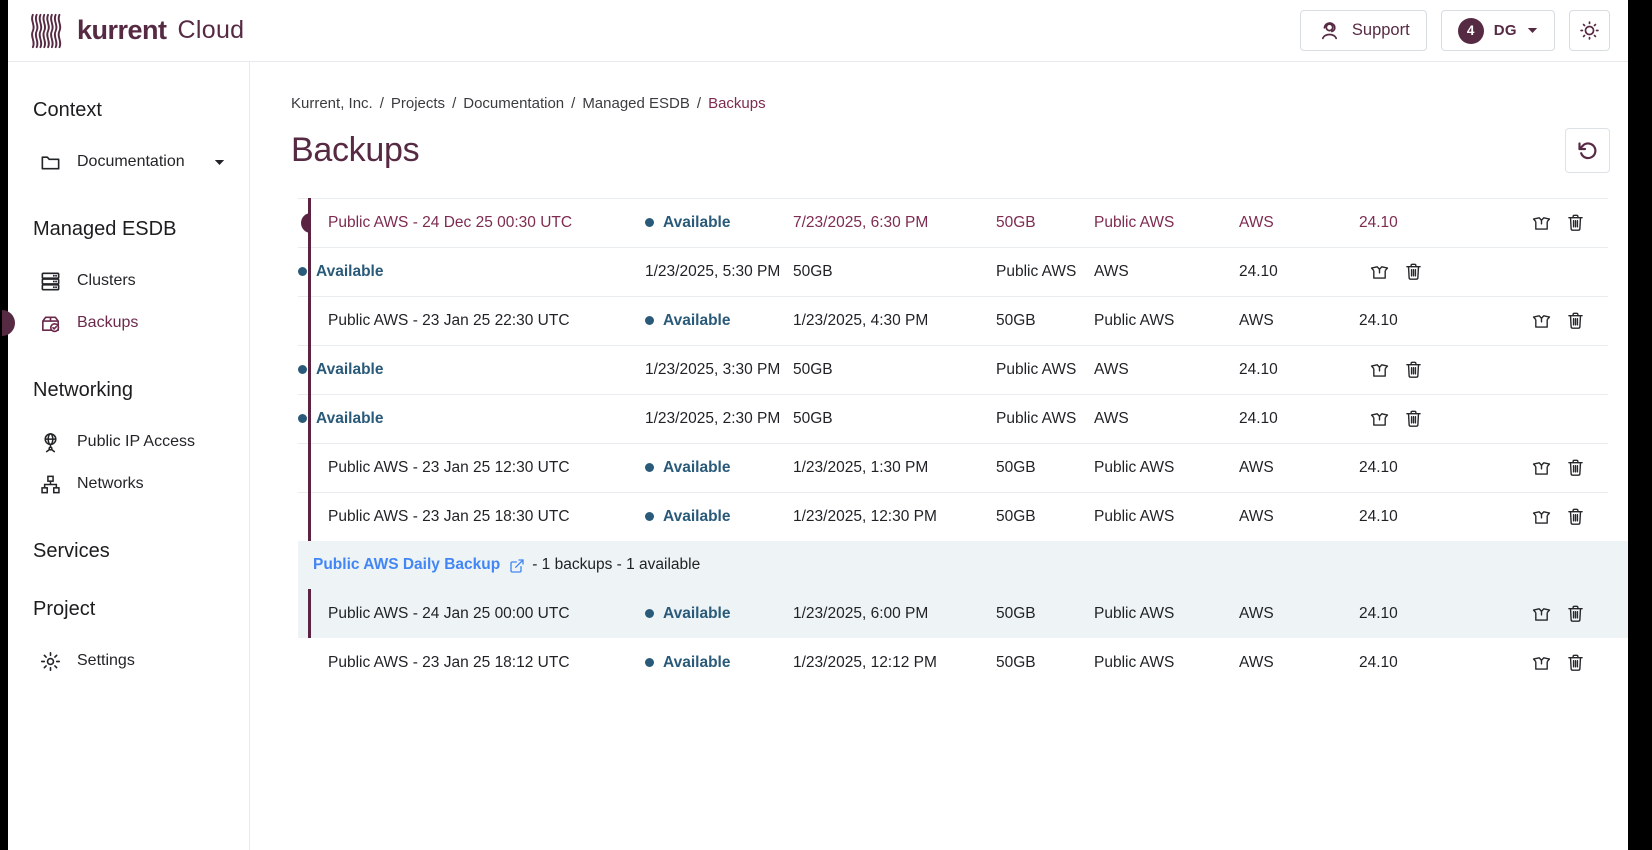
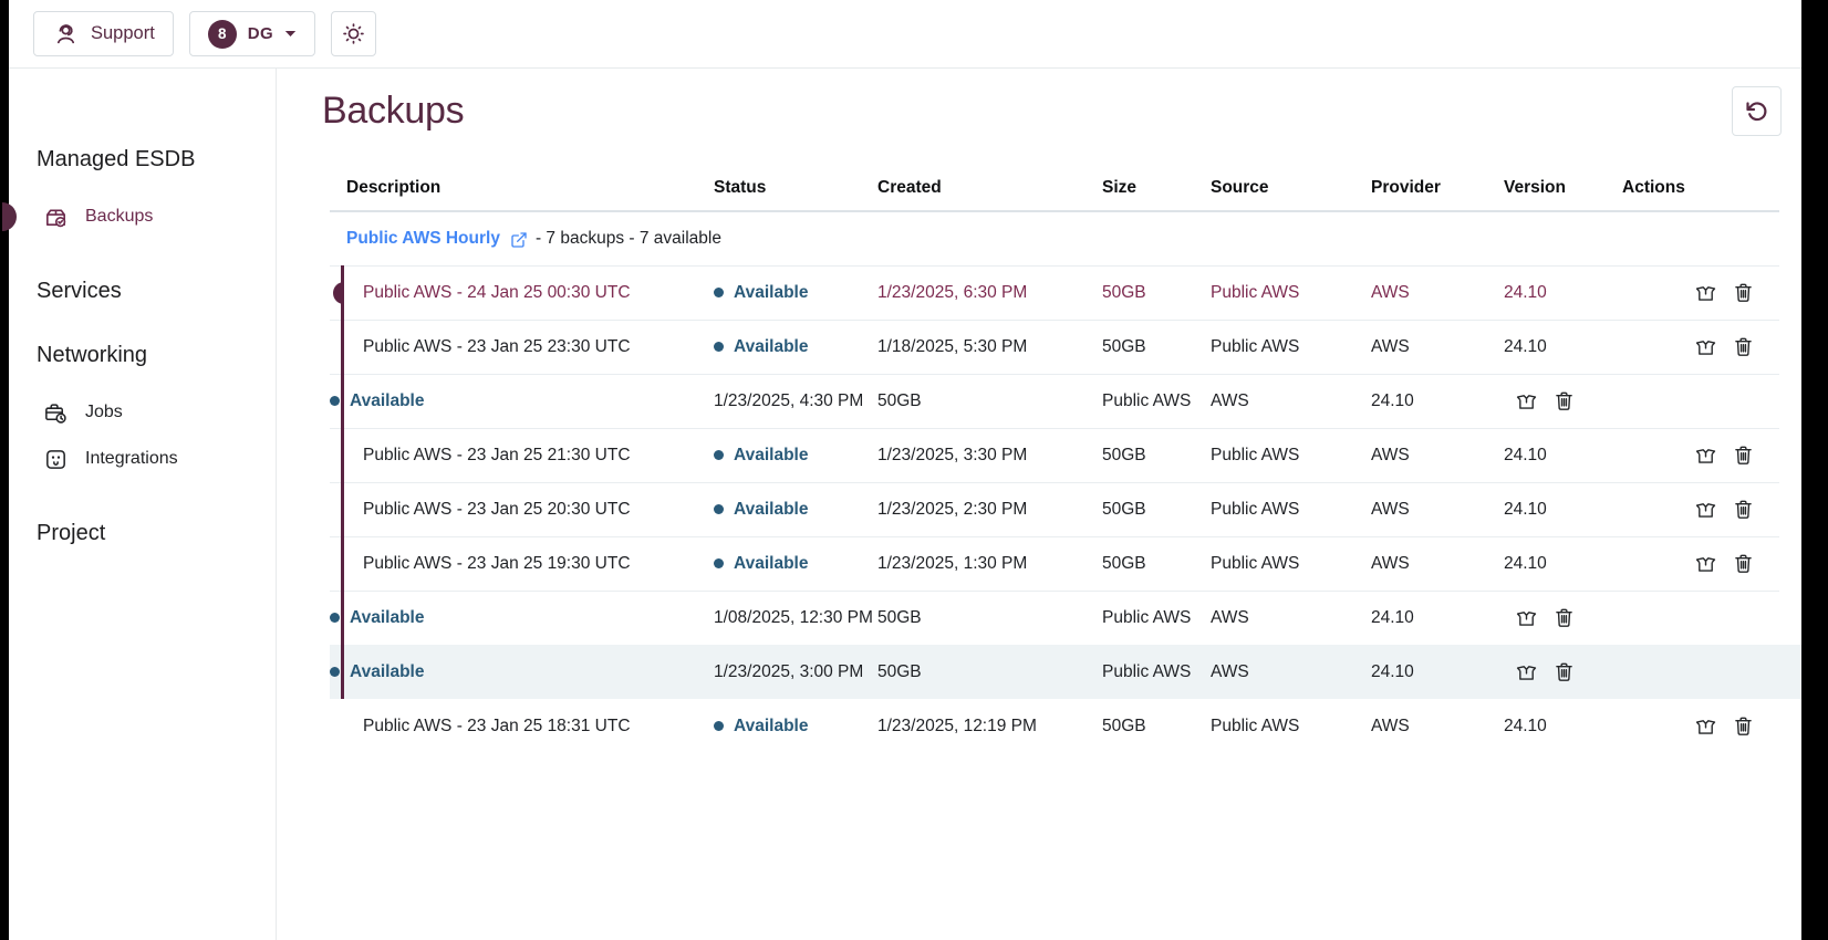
- kurrent
- Cloud
  Support
- 4
+ 8
  DG
- Context
- Documentation
  Managed ESDB
- Clusters
  Backups
- Networking
+ Services
- Public IP Access
- Networks
- Services
+ Networking
+ Jobs
+ Integrations
  Project
- Settings
- Kurrent, Inc. / Projects / Documentation / Managed ESDB / Backups
  Backups
+ Description
+ Status
+ Created
+ Size
+ Source
+ Provider
+ Version
+ Actions
+ Public AWS Hourly
+ - 7 backups - 7 available
- Public AWS - 24 Dec 25 00:30 UTC
+ Public AWS - 24 Jan 25 00:30 UTC
  Available
- 7/23/2025, 6:30 PM
+ 1/23/2025, 6:30 PM
  50GB
  Public AWS
  AWS
  24.10
+ Public AWS - 23 Jan 25 23:30 UTC
  Available
- 1/23/2025, 5:30 PM
+ 1/18/2025, 5:30 PM
  50GB
  Public AWS
  AWS
  24.10
- Public AWS - 23 Jan 25 22:30 UTC
  Available
  1/23/2025, 4:30 PM
  50GB
  Public AWS
  AWS
  24.10
+ Public AWS - 23 Jan 25 21:30 UTC
  Available
  1/23/2025, 3:30 PM
  50GB
  Public AWS
  AWS
  24.10
+ Public AWS - 23 Jan 25 20:30 UTC
  Available
  1/23/2025, 2:30 PM
  50GB
  Public AWS
  AWS
  24.10
- Public AWS - 23 Jan 25 12:30 UTC
+ Public AWS - 23 Jan 25 19:30 UTC
  Available
  1/23/2025, 1:30 PM
  50GB
  Public AWS
  AWS
  24.10
- Public AWS - 23 Jan 25 18:30 UTC
  Available
- 1/23/2025, 12:30 PM
+ 1/08/2025, 12:30 PM
  50GB
  Public AWS
  AWS
  24.10
- Public AWS Daily Backup
- - 1 backups - 1 available
- Public AWS - 24 Jan 25 00:00 UTC
  Available
- 1/23/2025, 6:00 PM
+ 1/23/2025, 3:00 PM
  50GB
  Public AWS
  AWS
  24.10
- Public AWS - 23 Jan 25 18:12 UTC
+ Public AWS - 23 Jan 25 18:31 UTC
  Available
- 1/23/2025, 12:12 PM
+ 1/23/2025, 12:19 PM
  50GB
  Public AWS
  AWS
  24.10
